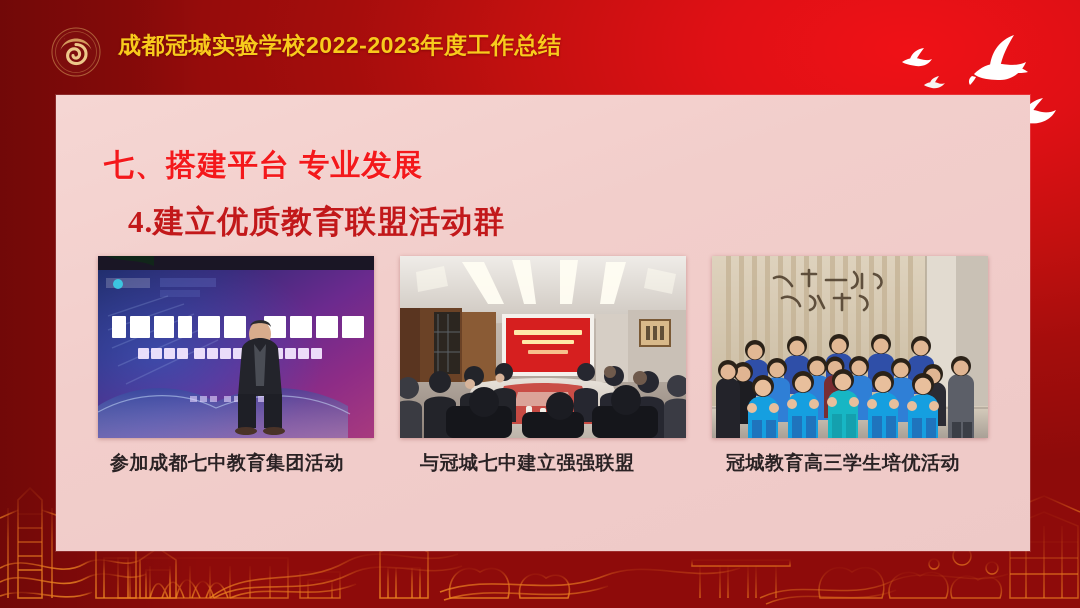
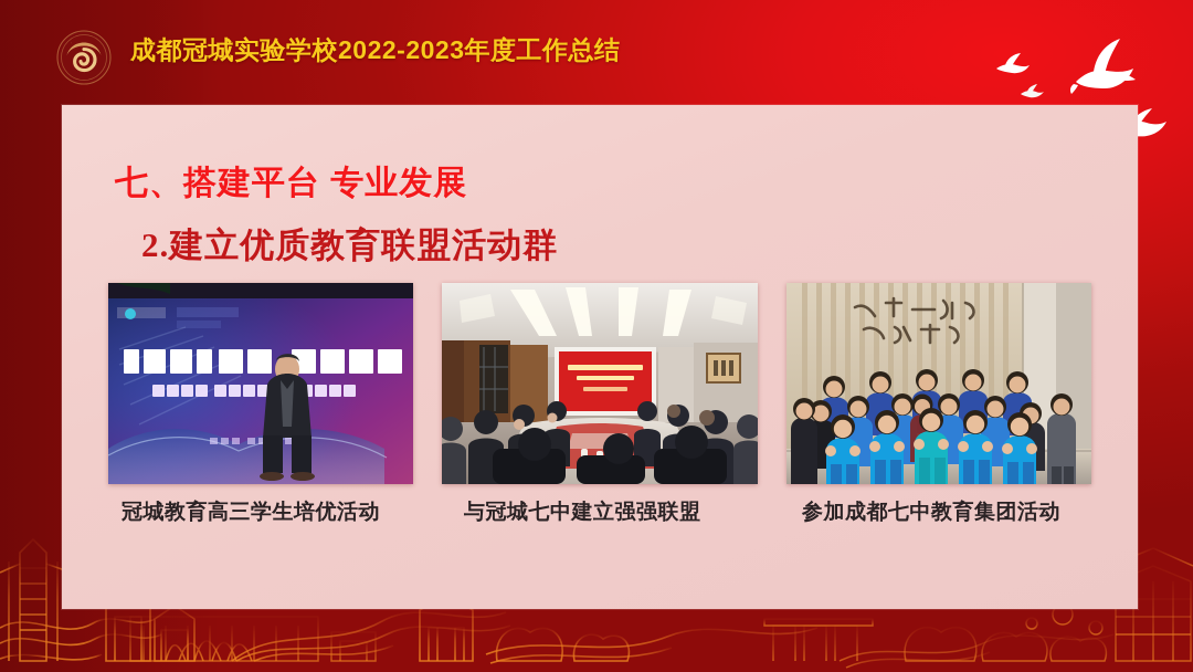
  成都冠城实验学校2022-2023年度工作总结
  七、搭建平台 专业发展
- 4.建立优质教育联盟活动群
+ 2.建立优质教育联盟活动群
- 参加成都七中教育集团活动
+ 冠城教育高三学生培优活动
  与冠城七中建立强强联盟
- 冠城教育高三学生培优活动
+ 参加成都七中教育集团活动
